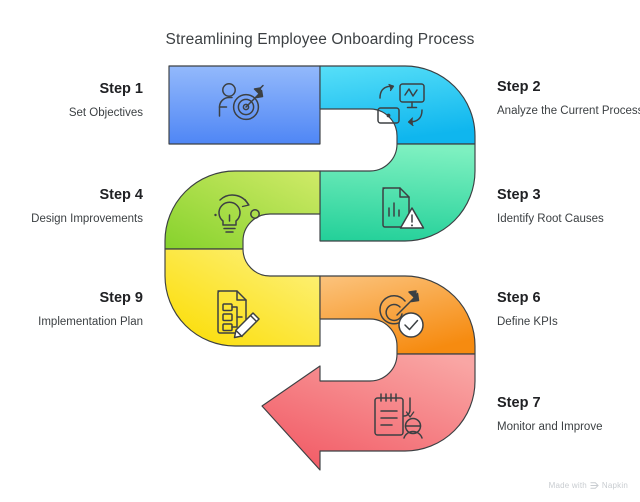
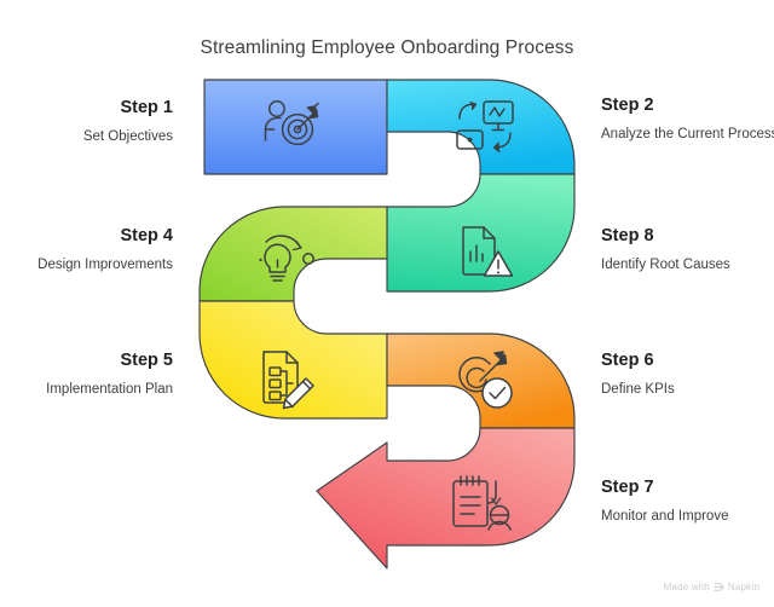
  Streamlining Employee Onboarding Process
  Step 1
  Set Objectives
  Step 2
  Analyze the Current Proces
- Step 3
+ Step 8
  Identify Root Causes
  Step 4
  Design Improvements
- Step 9
+ Step 5
  Implementation Plan
  Step 6
  Define KPIs
  Step 7
  Monitor and Improve
  Made with
  Napkin
